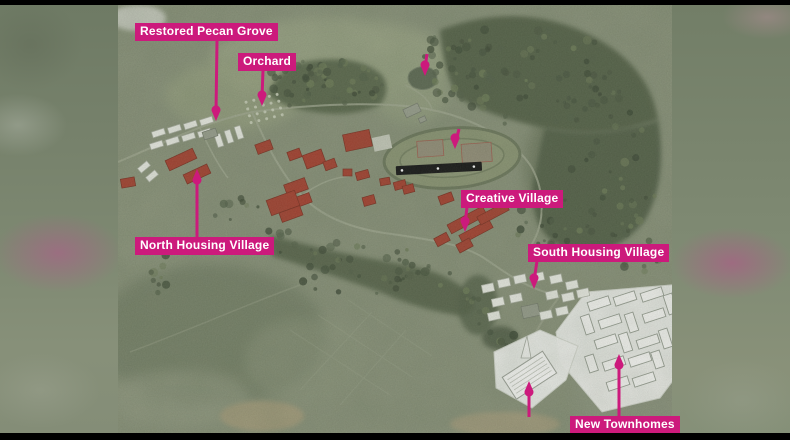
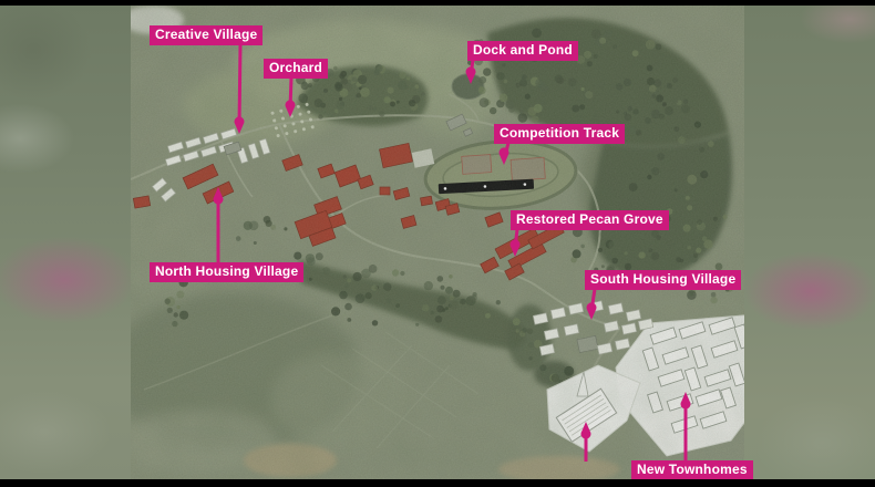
- Restored Pecan Grove
+ Creative Village
  Orchard
+ Dock and Pond
+ Competition Track
- Creative Village
+ Restored Pecan Grove
  North Housing Village
  South Housing Village
  New Townhomes
